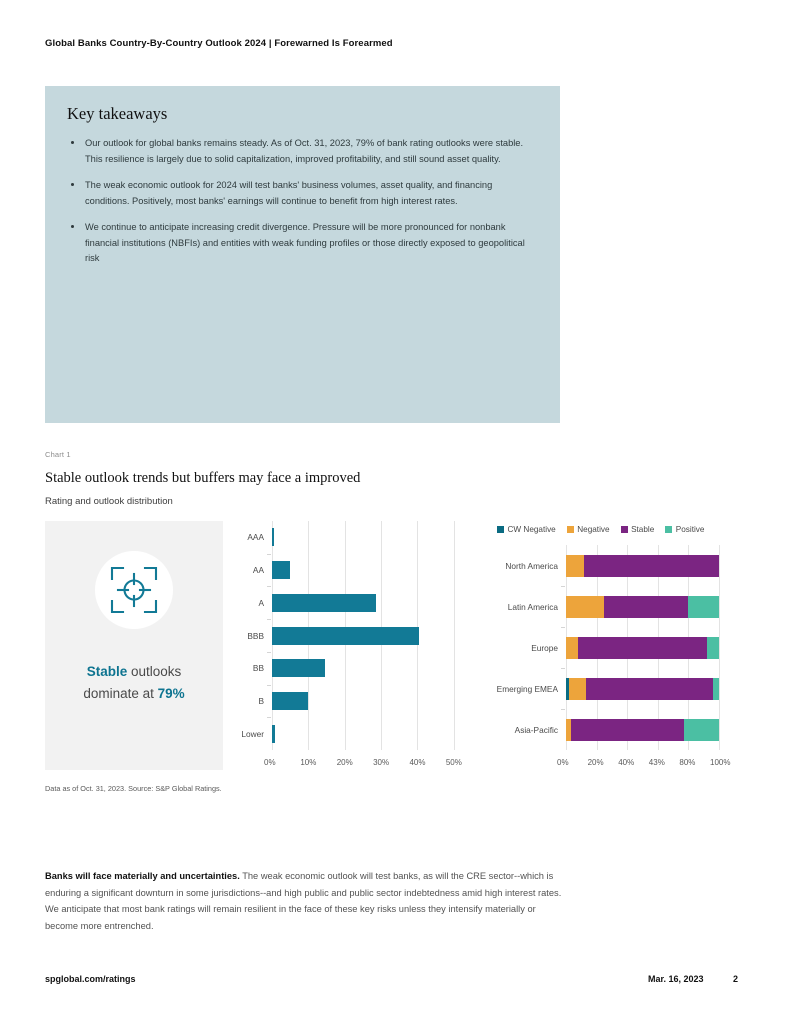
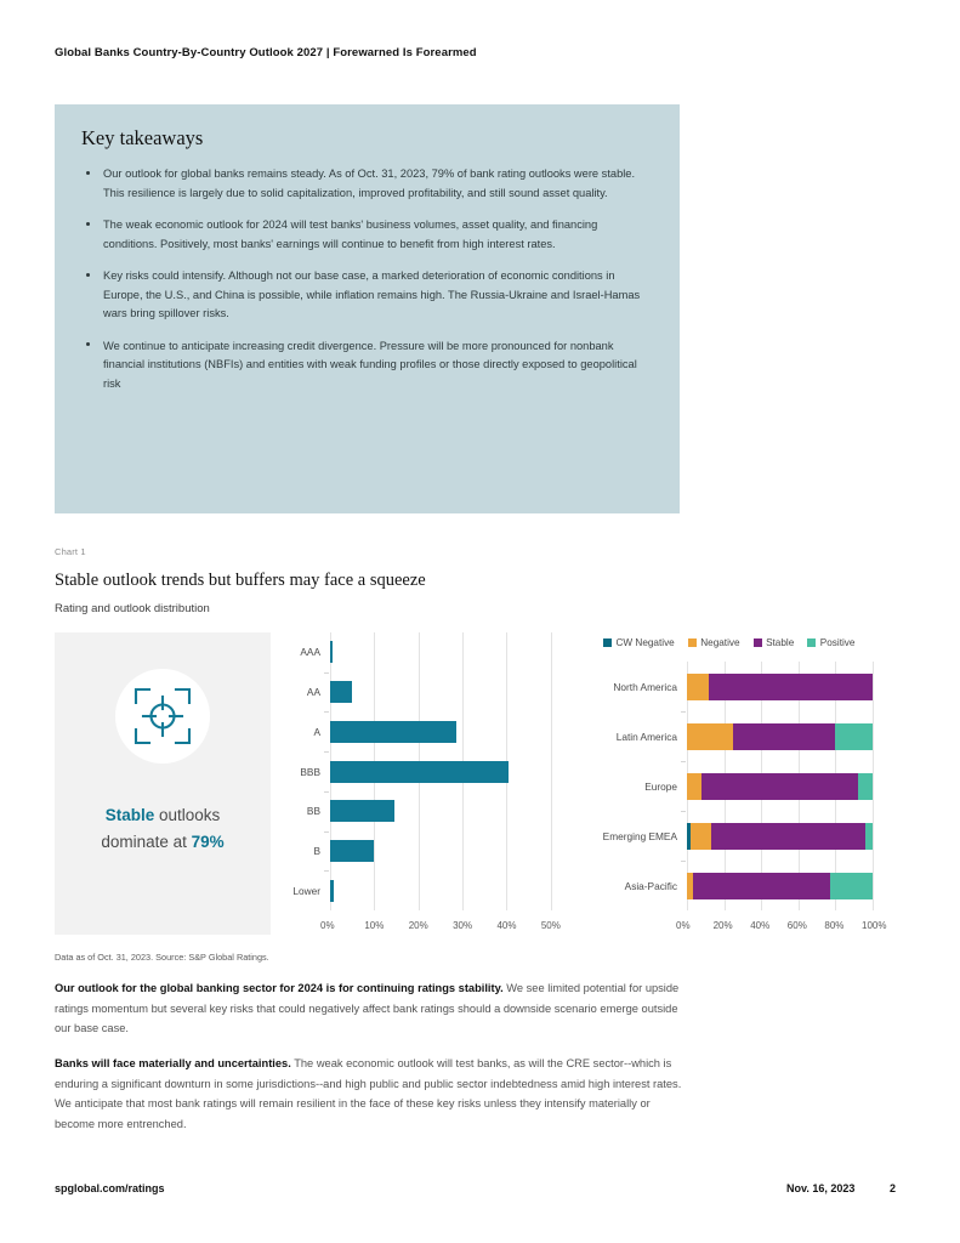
- Global Banks Country-By-Country Outlook 2024 | Forewarned Is Forearmed
+ Global Banks Country-By-Country Outlook 2027 | Forewarned Is Forearmed
  Key takeaways
  Our outlook for global banks remains steady. As of Oct. 31, 2023, 79% of bank rating outlooks were stable. This resilience is largely due to solid capitalization, improved profitability, and still sound asset quality.
  The weak economic outlook for 2024 will test banks' business volumes, asset quality, and financing conditions. Positively, most banks' earnings will continue to benefit from high interest rates.
+ Key risks could intensify. Although not our base case, a marked deterioration of economic conditions in Europe, the U.S., and China is possible, while inflation remains high. The Russia-Ukraine and Israel-Hamas wars bring spillover risks.
  We continue to anticipate increasing credit divergence. Pressure will be more pronounced for nonbank financial institutions (NBFIs) and entities with weak funding profiles or those directly exposed to geopolitical risk
  Chart 1
- Stable outlook trends but buffers may face a improved
+ Stable outlook trends but buffers may face a squeeze
  Rating and outlook distribution
  Stable outlooks
  dominate at 79%
  0%
  10%
  20%
  30%
  40%
  50%
  AAA
  AA
  A
  BBB
  BB
  B
  Lower
  CW Negative
  Negative
  Stable
  Positive
  0%
  20%
  40%
- 43%
+ 60%
  80%
  100%
  North America
  Latin America
  Europe
  Emerging EMEA
  Asia-Pacific
  Data as of Oct. 31, 2023. Source: S&P Global Ratings.
+ Our outlook for the global banking sector for 2024 is for continuing ratings stability. We see limited potential for upside ratings momentum but several key risks that could negatively affect bank ratings should a downside scenario emerge outside our base case.
  Banks will face materially and uncertainties. The weak economic outlook will test banks, as will the CRE sector--which is enduring a significant downturn in some jurisdictions--and high public and public sector indebtedness amid high interest rates. We anticipate that most bank ratings will remain resilient in the face of these key risks unless they intensify materially or become more entrenched.
  spglobal.com/ratings
- Mar. 16, 2023
+ Nov. 16, 2023
  2
